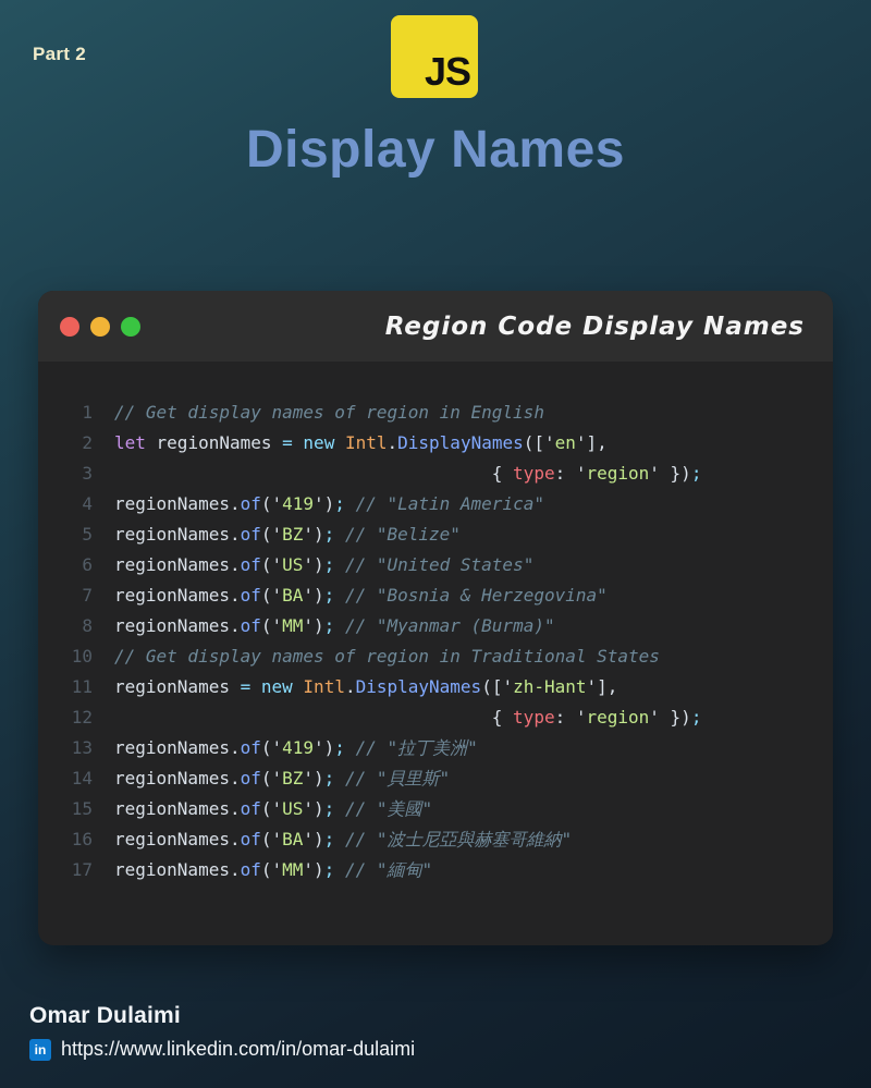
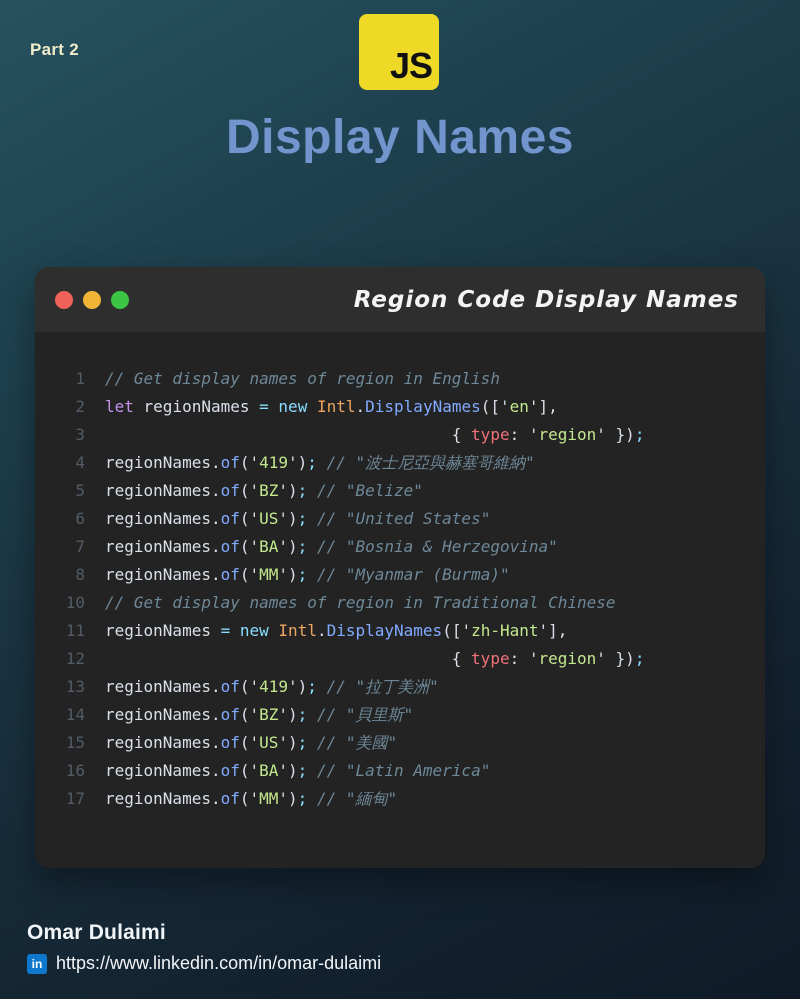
  Part 2
  JS
  Display Names
  Region Code Display Names
  1
  // Get display names of region in English
  2
  let regionNames = new Intl.DisplayNames(['en'],
  3
  { type: 'region' });
  4
- regionNames.of('419'); // "Latin America"
+ regionNames.of('419'); // "波士尼亞與赫塞哥維納"
  5
  regionNames.of('BZ'); // "Belize"
  6
  regionNames.of('US'); // "United States"
  7
  regionNames.of('BA'); // "Bosnia & Herzegovina"
  8
  regionNames.of('MM'); // "Myanmar (Burma)"
  10
- // Get display names of region in Traditional States
+ // Get display names of region in Traditional Chinese
  11
  regionNames = new Intl.DisplayNames(['zh-Hant'],
  12
  { type: 'region' });
  13
  regionNames.of('419'); // "拉丁美洲"
  14
  regionNames.of('BZ'); // "貝里斯"
  15
  regionNames.of('US'); // "美國"
  16
- regionNames.of('BA'); // "波士尼亞與赫塞哥維納"
+ regionNames.of('BA'); // "Latin America"
  17
  regionNames.of('MM'); // "緬甸"
  Omar Dulaimi
  in
  https://www.linkedin.com/in/omar-dulaimi
